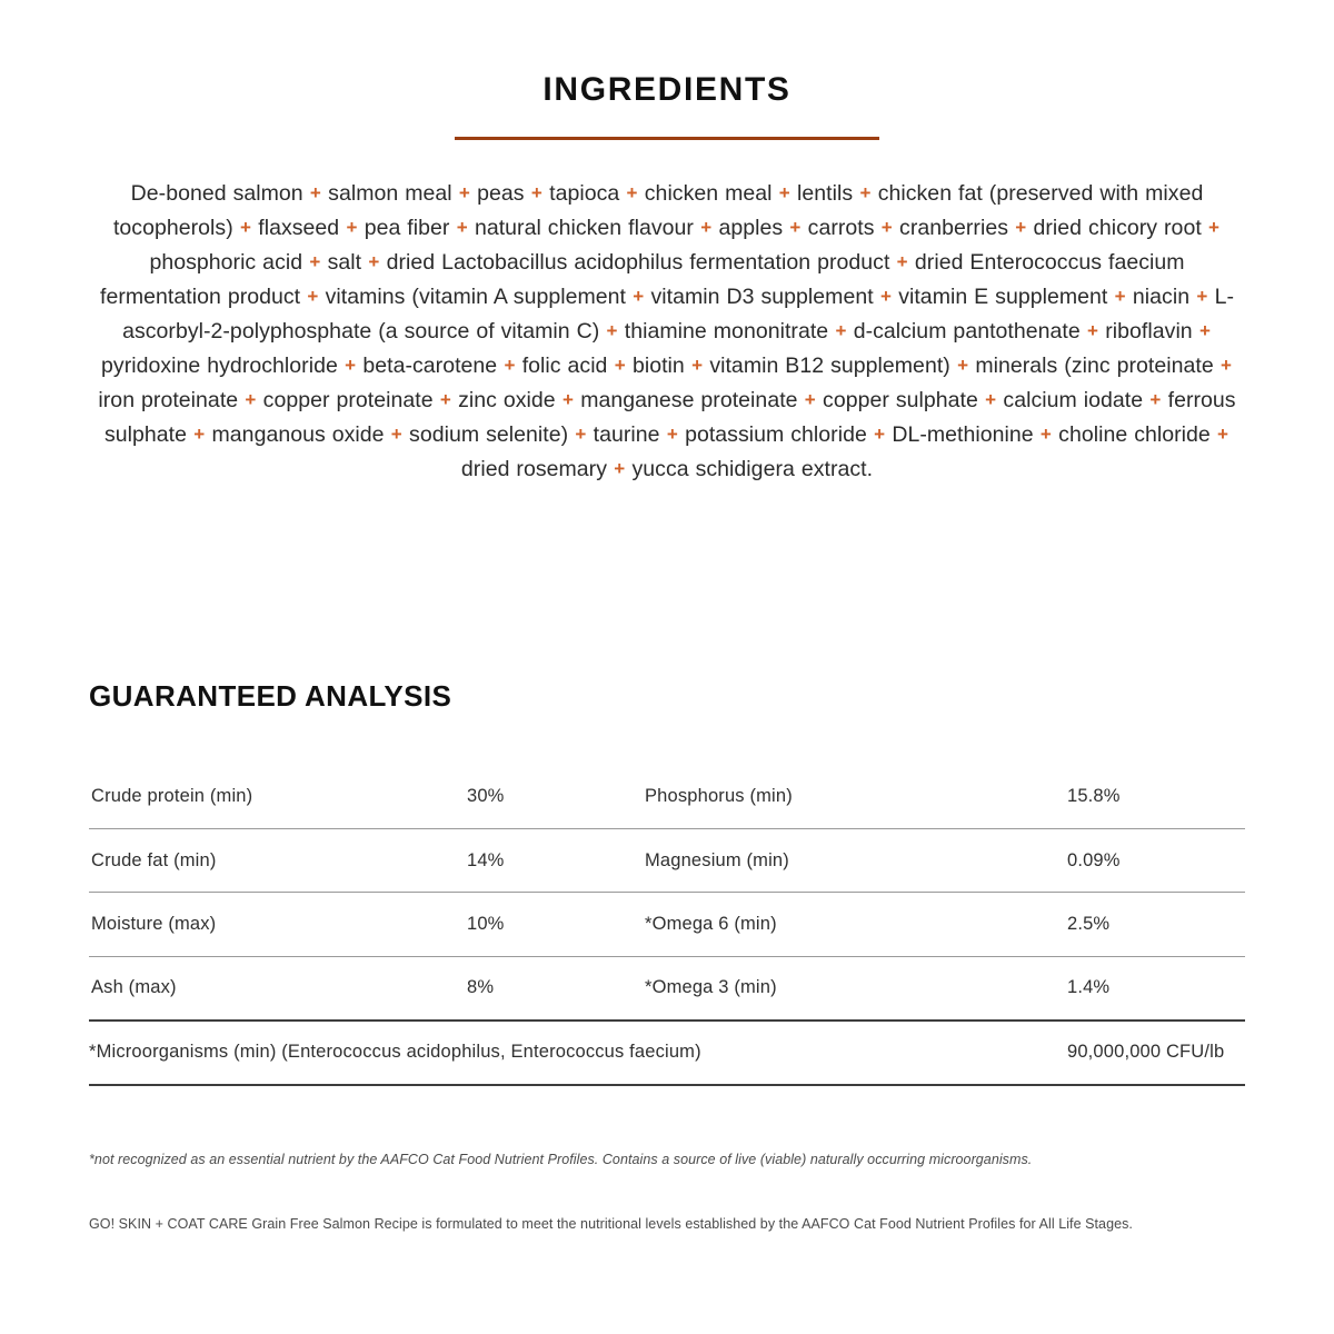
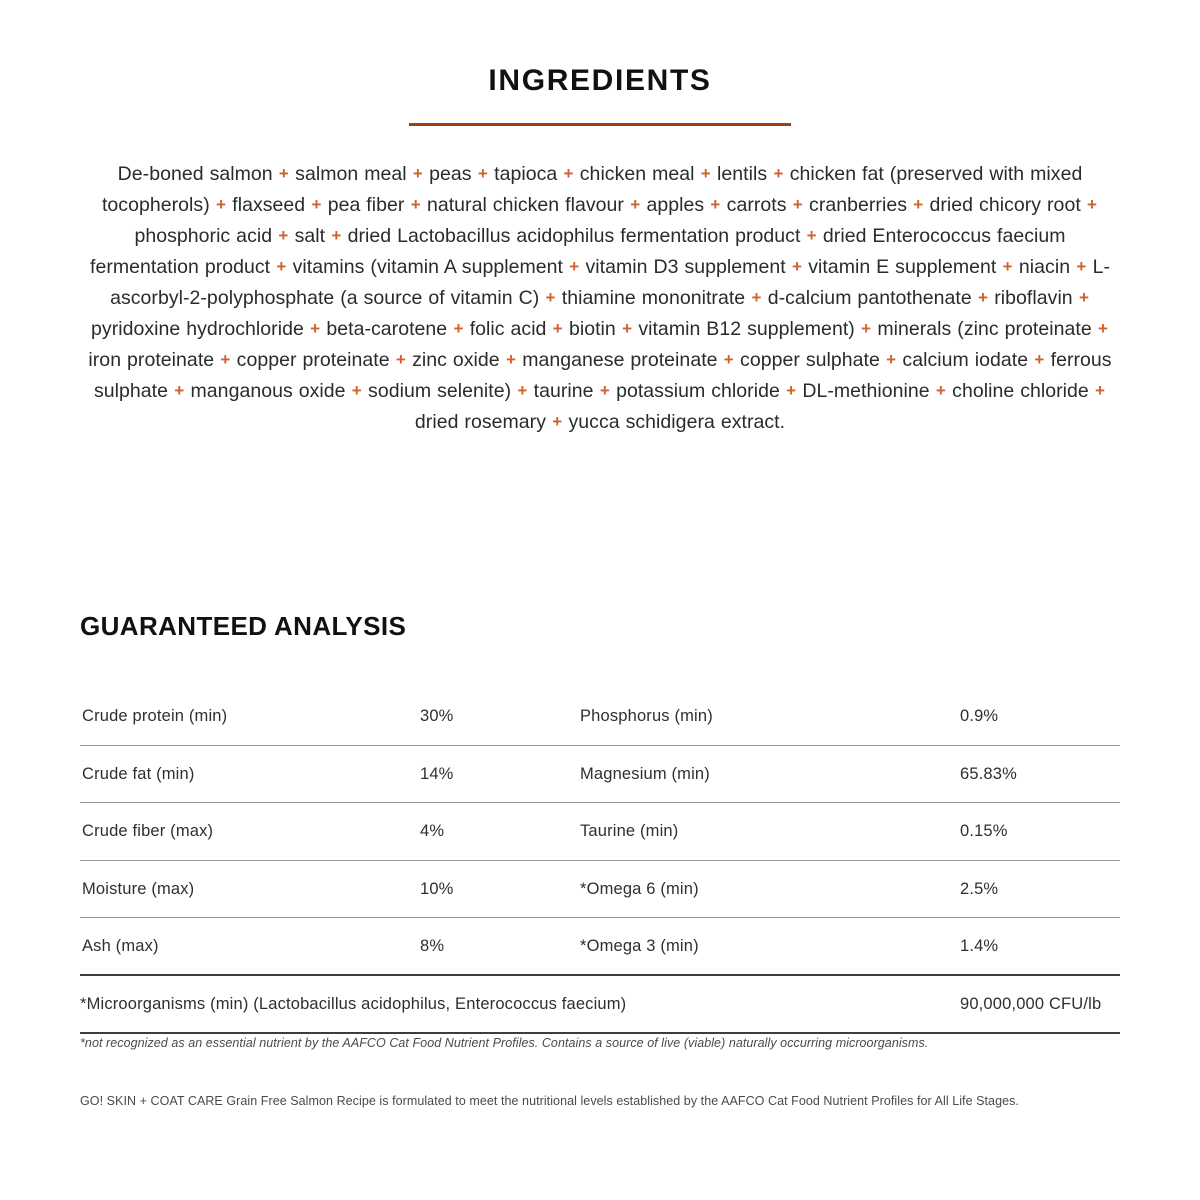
  INGREDIENTS
  De-boned salmon + salmon meal + peas + tapioca + chicken meal + lentils + chicken fat (preserved with mixed tocopherols) + flaxseed + pea fiber + natural chicken flavour + apples + carrots + cranberries + dried chicory root + phosphoric acid + salt + dried Lactobacillus acidophilus fermentation product + dried Enterococcus faecium fermentation product + vitamins (vitamin A supplement + vitamin D3 supplement + vitamin E supplement + niacin + L-ascorbyl-2-polyphosphate (a source of vitamin C) + thiamine mononitrate + d-calcium pantothenate + riboflavin + pyridoxine hydrochloride + beta-carotene + folic acid + biotin + vitamin B12 supplement) + minerals (zinc proteinate + iron proteinate + copper proteinate + zinc oxide + manganese proteinate + copper sulphate + calcium iodate + ferrous sulphate + manganous oxide + sodium selenite) + taurine + potassium chloride + DL-methionine + choline chloride + dried rosemary + yucca schidigera extract.
  GUARANTEED ANALYSIS
- Crude protein (min)	30%	Phosphorus (min)	15.8%
+ Crude protein (min)	30%	Phosphorus (min)	0.9%
- Crude fat (min)	14%	Magnesium (min)	0.09%
+ Crude fat (min)	14%	Magnesium (min)	65.83%
+ Crude fiber (max)	4%	Taurine (min)	0.15%
  Moisture (max)	10%	*Omega 6 (min)	2.5%
  Ash (max)	8%	*Omega 3 (min)	1.4%
- *Microorganisms (min) (Enterococcus acidophilus, Enterococcus faecium)	90,000,000 CFU/lb
+ *Microorganisms (min) (Lactobacillus acidophilus, Enterococcus faecium)	90,000,000 CFU/lb
  *not recognized as an essential nutrient by the AAFCO Cat Food Nutrient Profiles. Contains a source of live (viable) naturally occurring microorganisms.
  GO! SKIN + COAT CARE Grain Free Salmon Recipe is formulated to meet the nutritional levels established by the AAFCO Cat Food Nutrient Profiles for All Life Stages.
